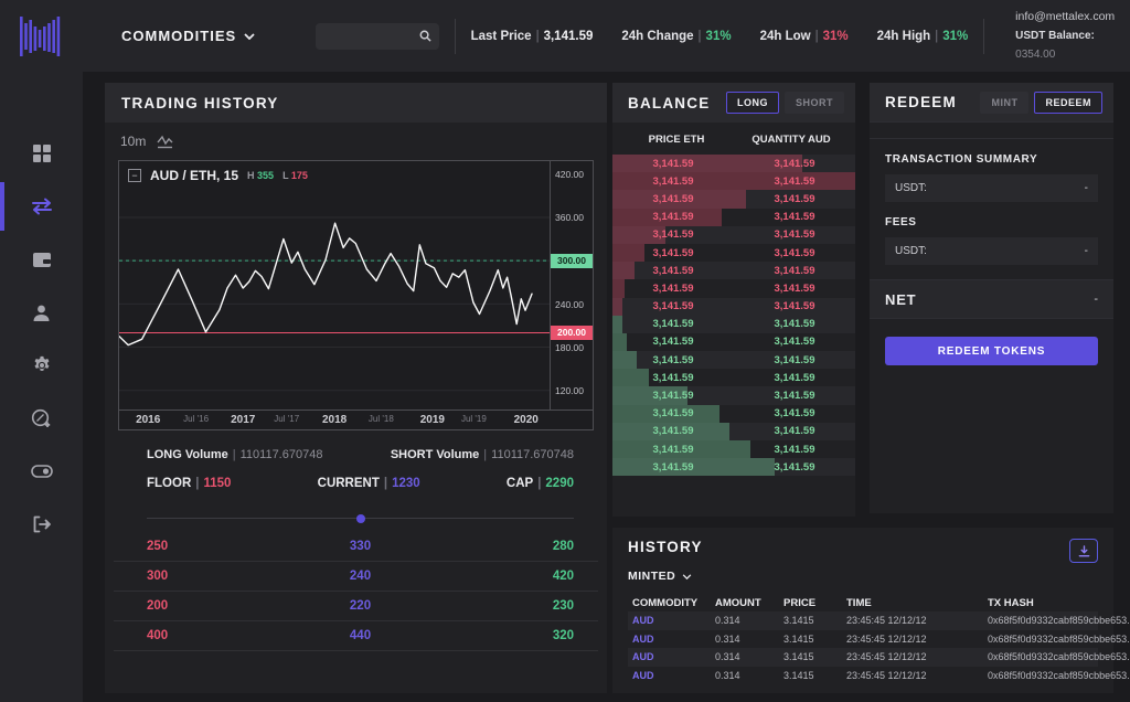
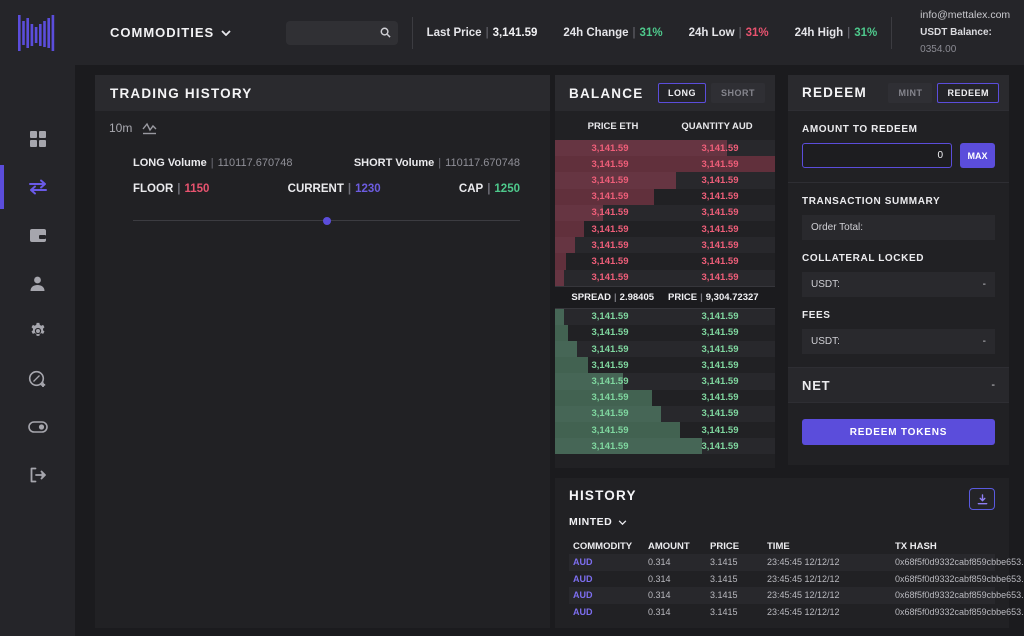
  COMMODITIES
  Last Price | 3,141.59
  24h Change | 31%
  24h Low | 31%
  24h High | 31%
  info@mettalex.com
  USDT Balance: 0354.00
  TRADING HISTORY
  10m
- −
- AUD / ETH, 15
- H 355
- L 175
- 420.00
- 360.00
- 300.00
- 240.00
- 200.00
- 180.00
- 120.00
- 2016
- Jul '16
- 2017
- Jul '17
- 2018
- Jul '18
- 2019
- Jul '19
- 2020
  LONG Volume | 110117.670748
  SHORT Volume | 110117.670748
  FLOOR | 1150
  CURRENT | 1230
- CAP | 2290
+ CAP | 1250
- 250
- 330
- 280
- 300
- 240
- 420
- 200
- 220
- 230
- 400
- 440
- 320
  BALANCE
  LONG
  SHORT
  PRICE ETH
  QUANTITY AUD
  3,141.59
  3,141.59
  3,141.59
  3,141.59
  3,141.59
  3,141.59
  3,141.59
  3,141.59
  3,141.59
  3,141.59
  3,141.59
  3,141.59
  3,141.59
  3,141.59
  3,141.59
  3,141.59
  3,141.59
  3,141.59
+ SPREAD | 2.98405
+ PRICE | 9,304.72327
  3,141.59
  3,141.59
  3,141.59
  3,141.59
  3,141.59
  3,141.59
  3,141.59
  3,141.59
  3,141.59
  3,141.59
  3,141.59
  3,141.59
  3,141.59
  3,141.59
  3,141.59
  3,141.59
  3,141.59
  3,141.59
  REDEEM
  MINT
  REDEEM
+ AMOUNT TO REDEEM
+ 0
+ MAX
  TRANSACTION SUMMARY
+ Order Total:
+ COLLATERAL LOCKED
  USDT:
  -
  FEES
  USDT:
  -
  NET
  -
  REDEEM TOKENS
  HISTORY
  MINTED
  COMMODITY
  AMOUNT
  PRICE
  TIME
  TX HASH
  AUD
  0.314
  3.1415
  23:45:45 12/12/12
  0x68f5f0d9332cabf859cbbe653.
  AUD
  0.314
  3.1415
  23:45:45 12/12/12
  0x68f5f0d9332cabf859cbbe653.
  AUD
  0.314
  3.1415
  23:45:45 12/12/12
  0x68f5f0d9332cabf859cbbe653.
  AUD
  0.314
  3.1415
  23:45:45 12/12/12
  0x68f5f0d9332cabf859cbbe653.
